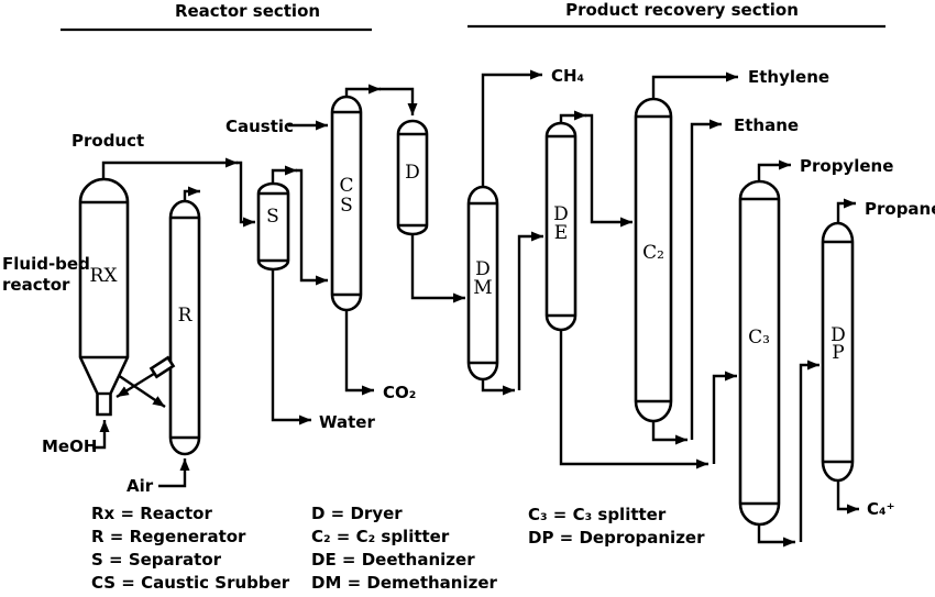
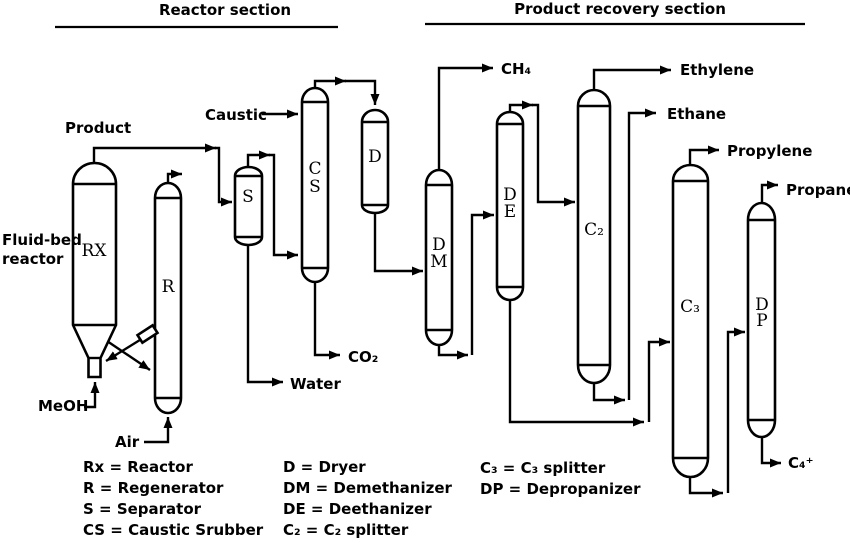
  Reactor section
  Product recovery section
  Product
  Caustic
  Fluid-bed
  reactor
  MeOH
  Air
  Water
  CO₂
  CH₄
  Ethylene
  Ethane
  Propylene
  Propan
  C₄⁺
  RX
  R
  S
  C
  S
  D
  D
  M
  D
  E
  C₂
  C₃
  D
  P
  Rx = Reactor
  R = Regenerator
  S = Separator
  CS = Caustic Srubber
  D = Dryer
- C₂ = C₂ splitter
+ DM = Demethanizer
  DE = Deethanizer
- DM = Demethanizer
+ C₂ = C₂ splitter
  C₃ = C₃ splitter
  DP = Depropanizer
